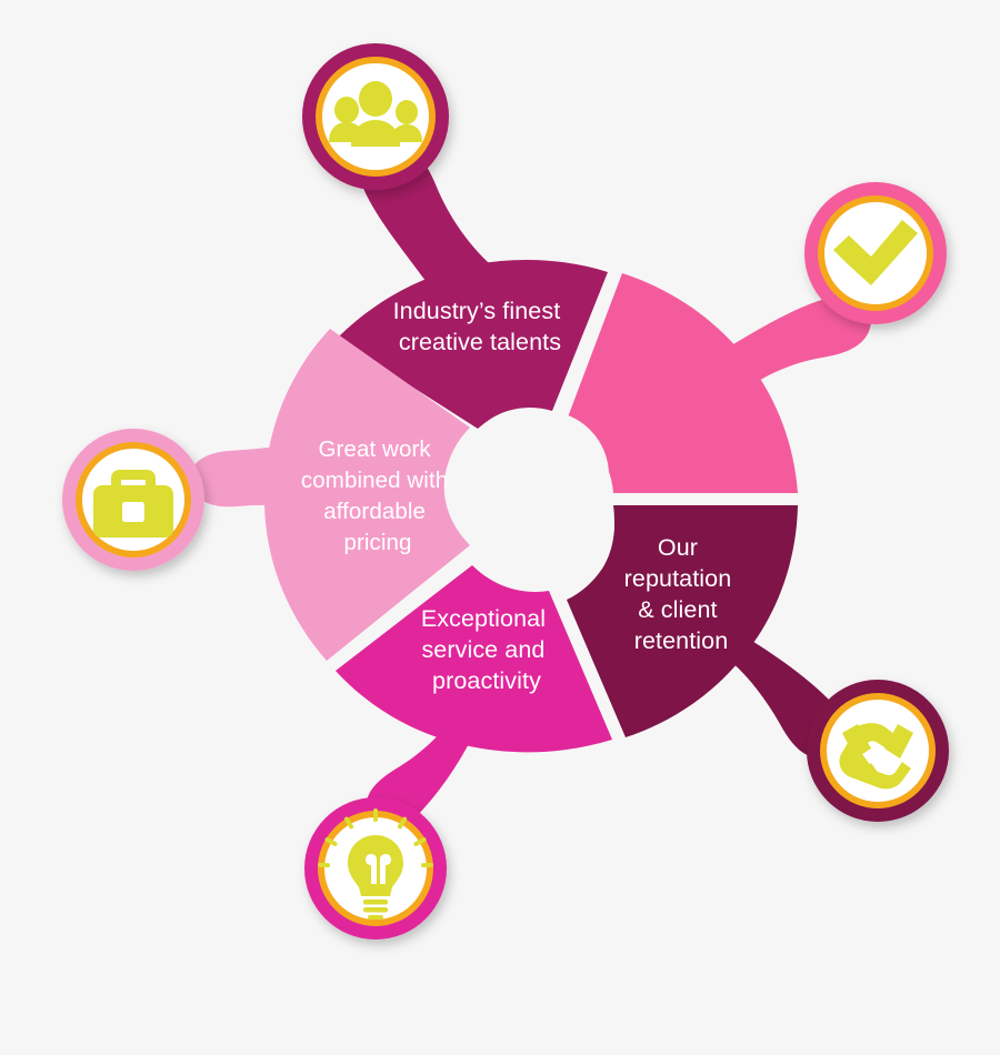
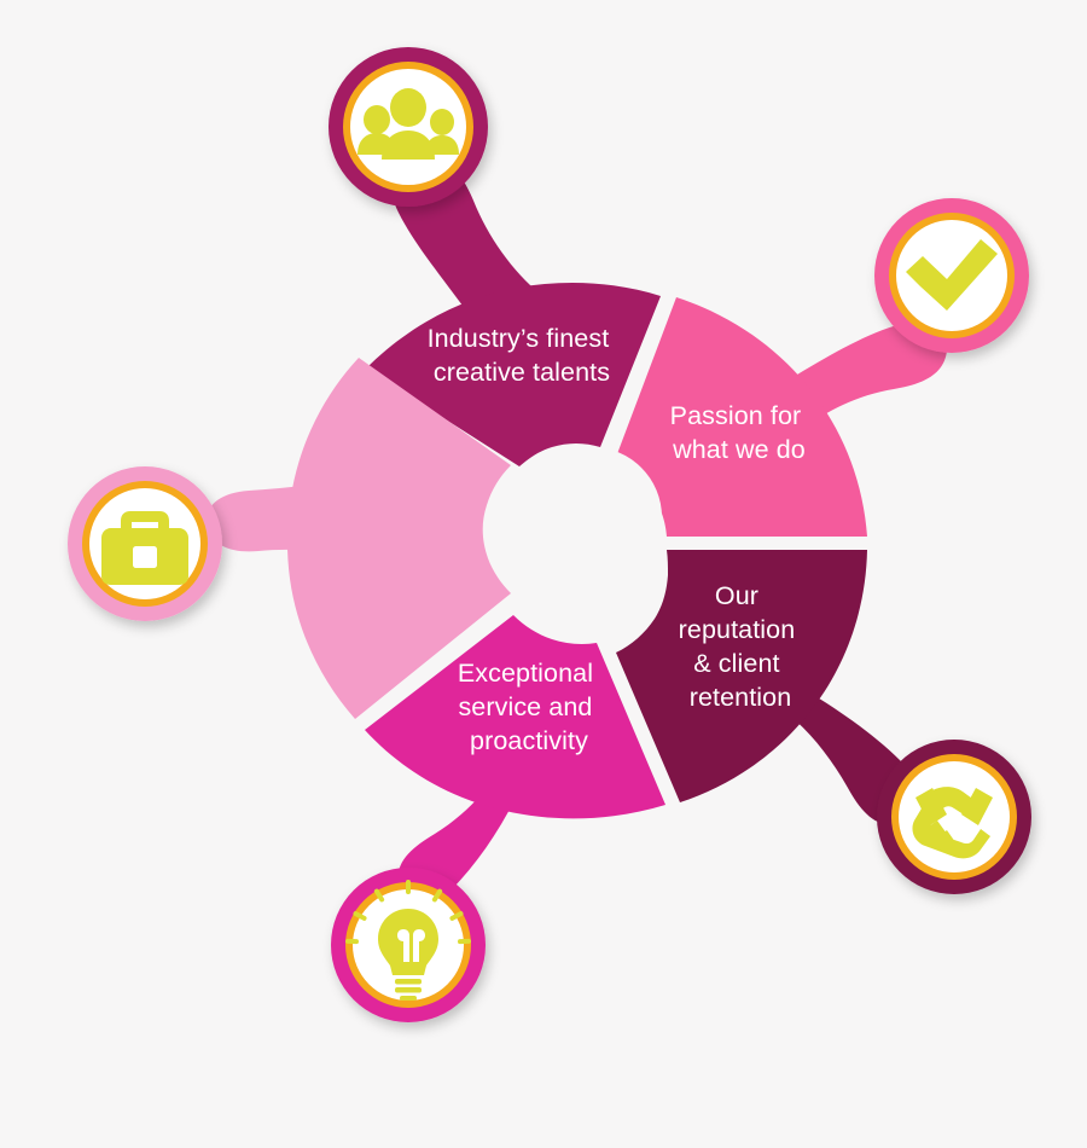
  Industry’s finest creative talents
+ Passion for what we do
  Our reputation & client retention
  Exceptional service and proactivity
- Great work combined with affordable pricing
